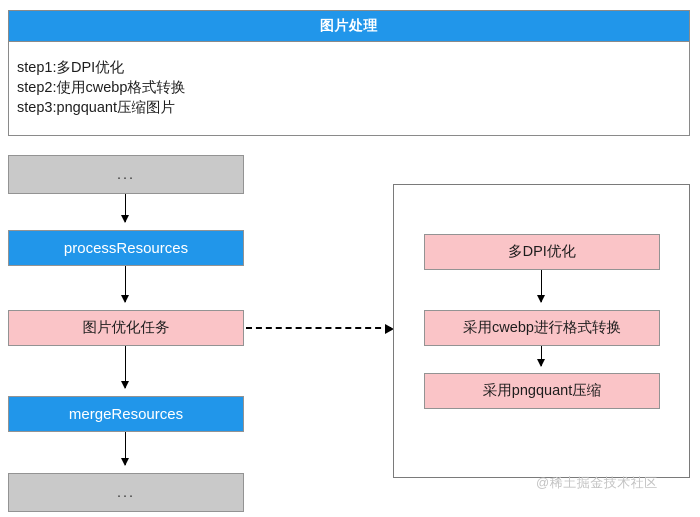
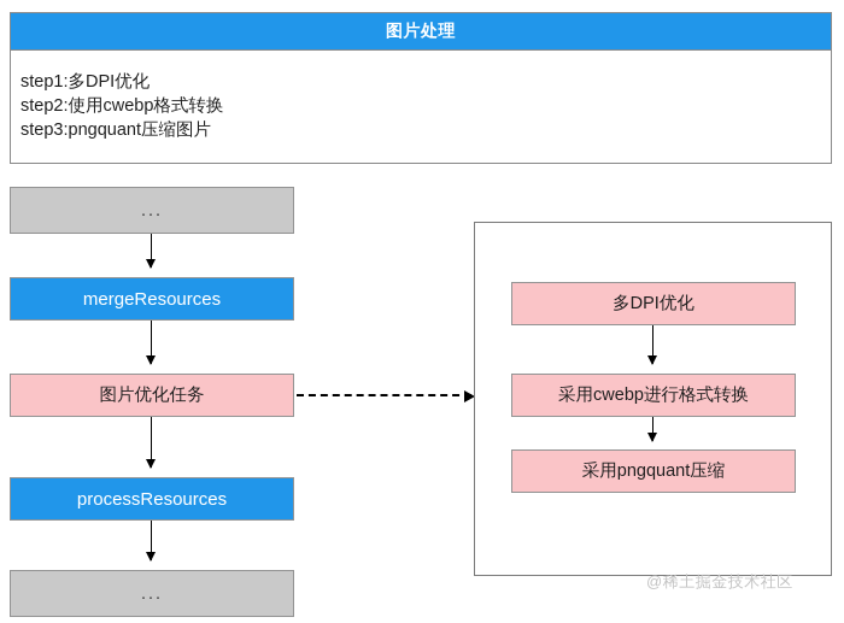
  图片处理
  step1:多DPI优化
  step2:使用cwebp格式转换
  step3:pngquant压缩图片
  ...
- processResources
+ mergeResources
  图片优化任务
- mergeResources
+ processResources
  ...
  多DPI优化
  采用cwebp进行格式转换
  采用pngquant压缩
  @稀土掘金技术社区
